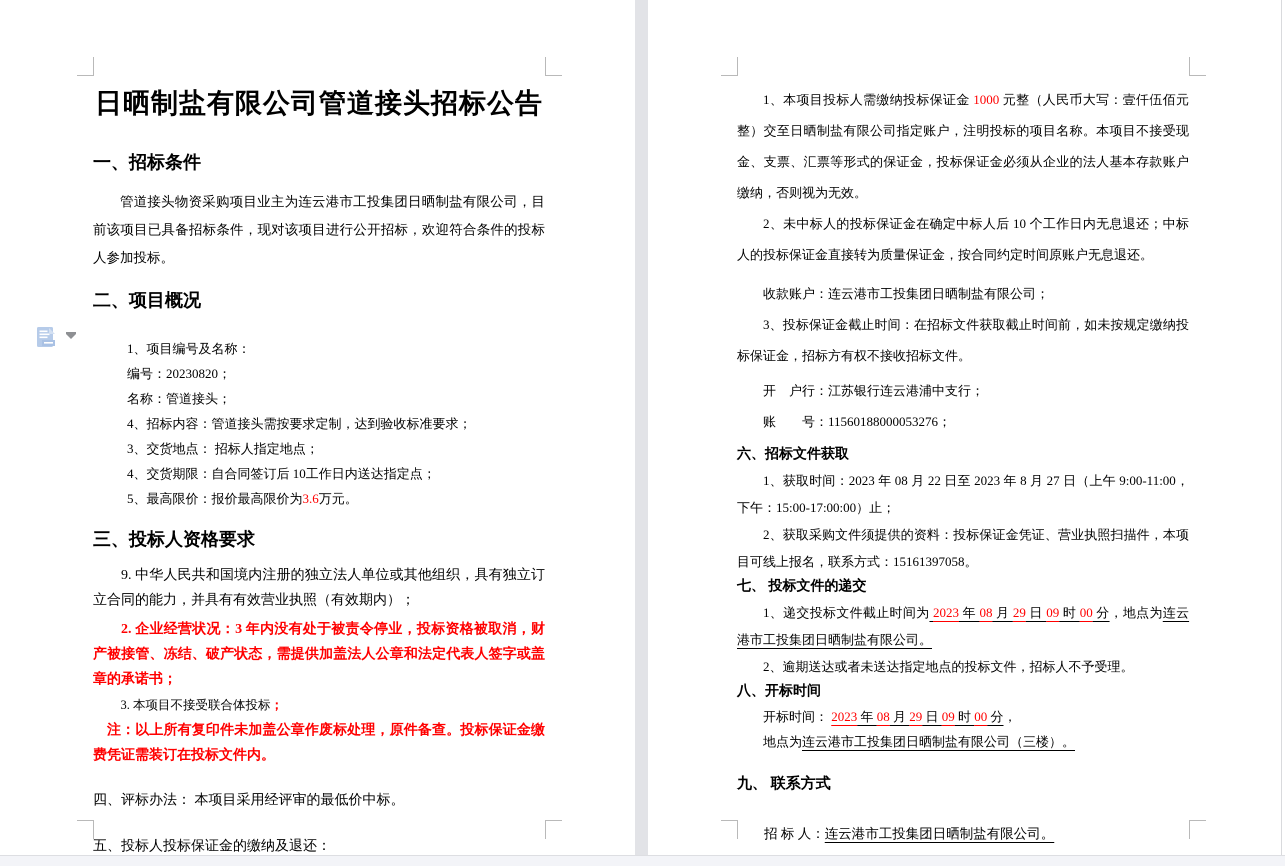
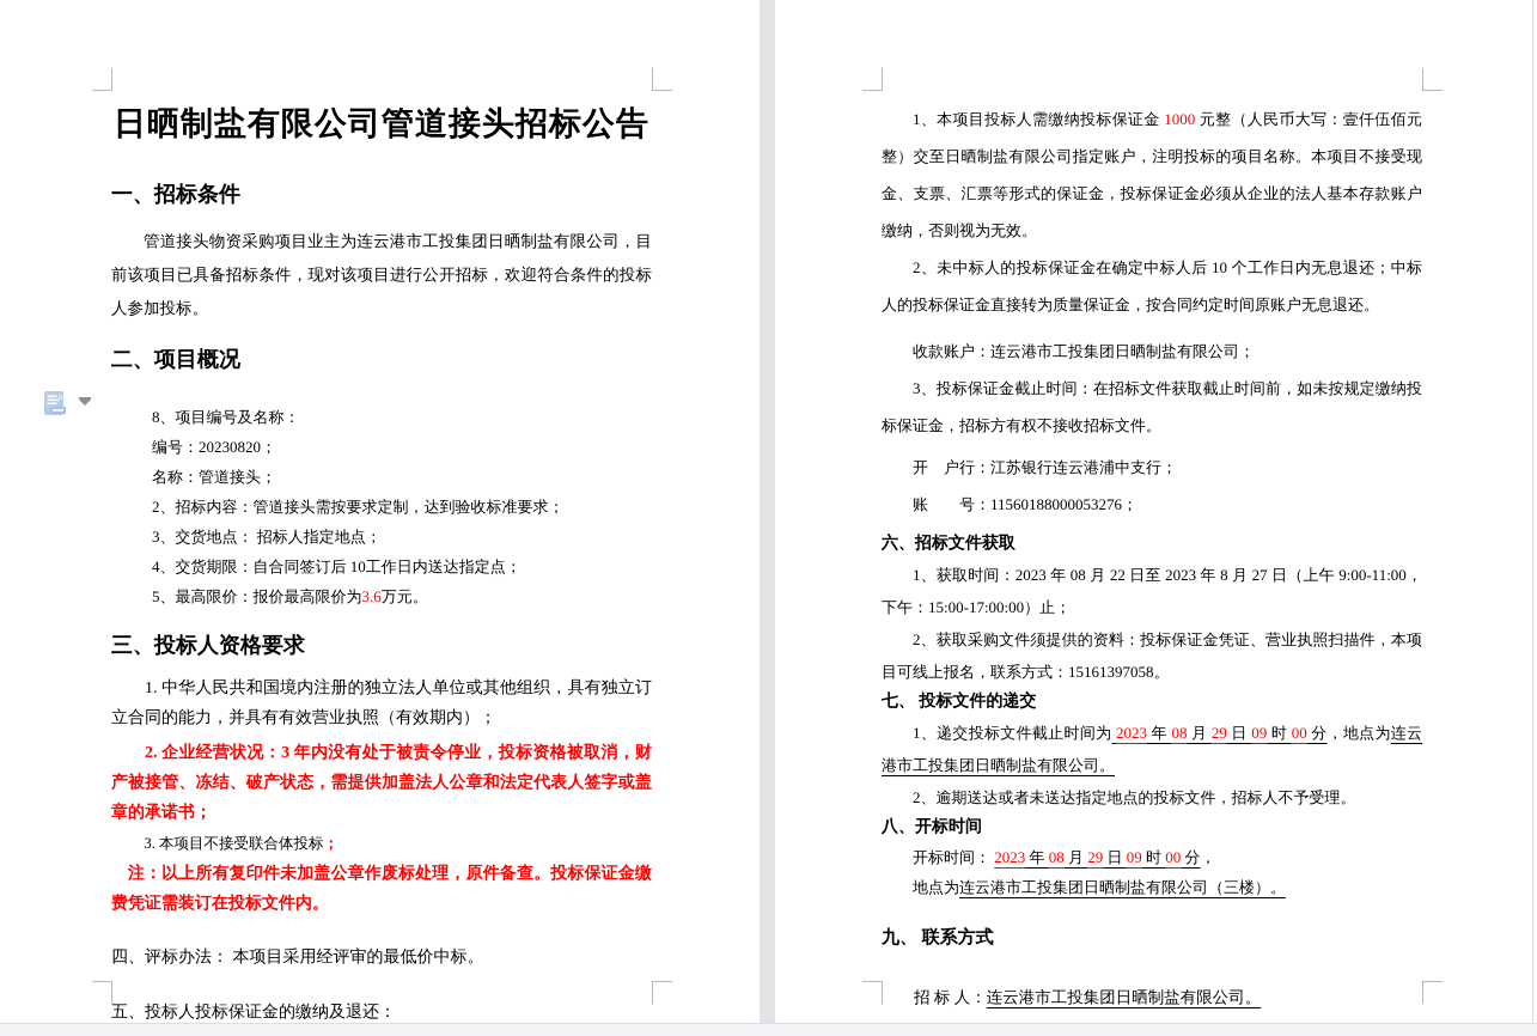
  日晒制盐有限公司管道接头招标公告
  一、招标条件
  管道接头物资采购项目业主为连云港市工投集团日晒制盐有限公司，目前该项目已具备招标条件，现对该项目进行公开招标，欢迎符合条件的投标人参加投标。
  二、项目概况
- 1、项目编号及名称：
+ 8、项目编号及名称：
  编号：20230820；
  名称：管道接头；
- 4、招标内容：管道接头需按要求定制，达到验收标准要求；
+ 2、招标内容：管道接头需按要求定制，达到验收标准要求；
  3、交货地点： 招标人指定地点；
  4、交货期限：自合同签订后 10工作日内送达指定点；
  5、最高限价：报价最高限价为3.6万元。
  三、投标人资格要求
- 9. 中华人民共和国境内注册的独立法人单位或其他组织，具有独立订立合同的能力，并具有有效营业执照（有效期内）；
+ 1. 中华人民共和国境内注册的独立法人单位或其他组织，具有独立订立合同的能力，并具有有效营业执照（有效期内）；
  2. 企业经营状况：3 年内没有处于被责令停业，投标资格被取消，财产被接管、冻结、破产状态，需提供加盖法人公章和法定代表人签字或盖章的承诺书；
  3. 本项目不接受联合体投标；
  注：以上所有复印件未加盖公章作废标处理，原件备查。投标保证金缴费凭证需装订在投标文件内。
  四、评标办法： 本项目采用经评审的最低价中标。
  五、投标人投标保证金的缴纳及退还：
  1、本项目投标人需缴纳投标保证金 1000 元整（人民币大写：壹仟伍佰元整）交至日晒制盐有限公司指定账户，注明投标的项目名称。本项目不接受现金、支票、汇票等形式的保证金，投标保证金必须从企业的法人基本存款账户缴纳，否则视为无效。
  2、未中标人的投标保证金在确定中标人后 10 个工作日内无息退还；中标人的投标保证金直接转为质量保证金，按合同约定时间原账户无息退还。
  收款账户：连云港市工投集团日晒制盐有限公司；
  3、投标保证金截止时间：在招标文件获取截止时间前，如未按规定缴纳投标保证金，招标方有权不接收招标文件。
  开 户行：江苏银行连云港浦中支行；
  账 号：11560188000053276；
  六、招标文件获取
  1、获取时间：2023 年 08 月 22 日至 2023 年 8 月 27 日（上午 9:00-11:00，下午：15:00-17:00:00）止；
  2、获取采购文件须提供的资料：投标保证金凭证、营业执照扫描件，本项目可线上报名，联系方式：15161397058。
  七、 投标文件的递交
  1、递交投标文件截止时间为 2023 年 08 月 29 日 09 时 00 分，地点为连云港市工投集团日晒制盐有限公司。
  2、逾期送达或者未送达指定地点的投标文件，招标人不予受理。
  八、开标时间
  开标时间： 2023 年 08 月 29 日 09 时 00 分，
  地点为连云港市工投集团日晒制盐有限公司（三楼）。
  九、 联系方式
  招 标 人：连云港市工投集团日晒制盐有限公司。
